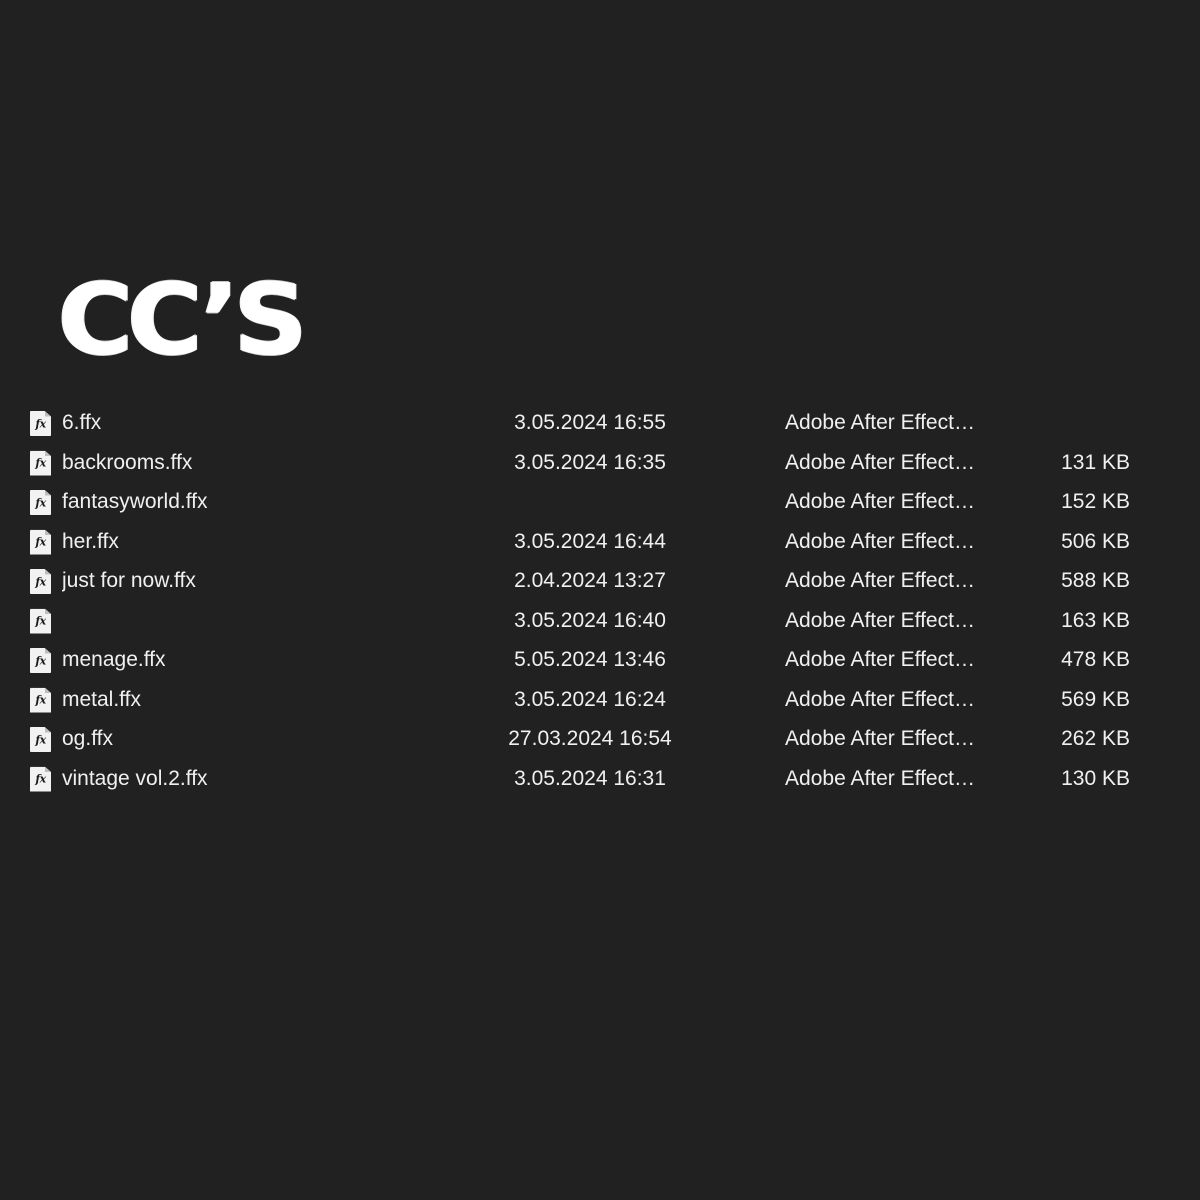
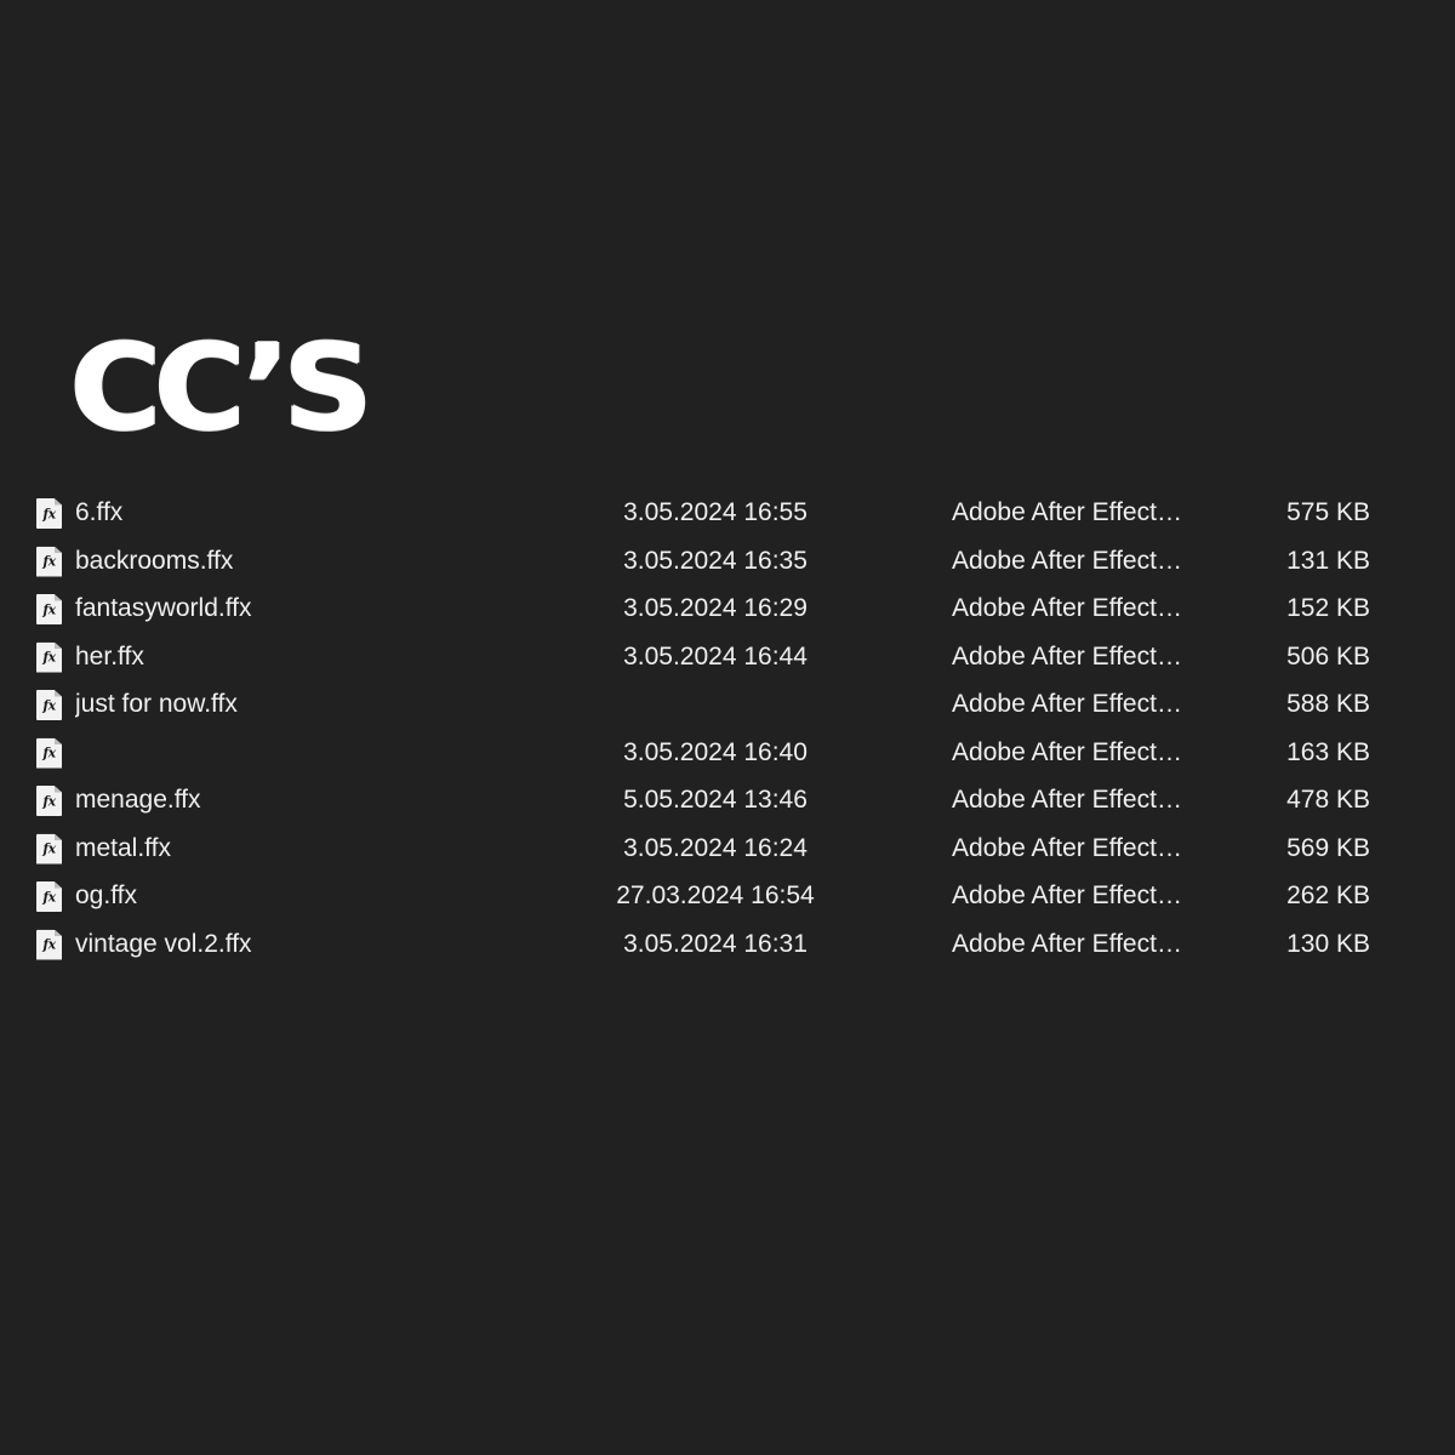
  CC’S
  fx
  6.ffx
  3.05.2024 16:55
  Adobe After Effect…
+ 575 KB
  fx
  backrooms.ffx
  3.05.2024 16:35
  Adobe After Effect…
  131 KB
  fx
  fantasyworld.ffx
+ 3.05.2024 16:29
  Adobe After Effect…
  152 KB
  fx
  her.ffx
  3.05.2024 16:44
  Adobe After Effect…
  506 KB
  fx
  just for now.ffx
- 2.04.2024 13:27
  Adobe After Effect…
  588 KB
  fx
  3.05.2024 16:40
  Adobe After Effect…
  163 KB
  fx
  menage.ffx
  5.05.2024 13:46
  Adobe After Effect…
  478 KB
  fx
  metal.ffx
  3.05.2024 16:24
  Adobe After Effect…
  569 KB
  fx
  og.ffx
  27.03.2024 16:54
  Adobe After Effect…
  262 KB
  fx
  vintage vol.2.ffx
  3.05.2024 16:31
  Adobe After Effect…
  130 KB
